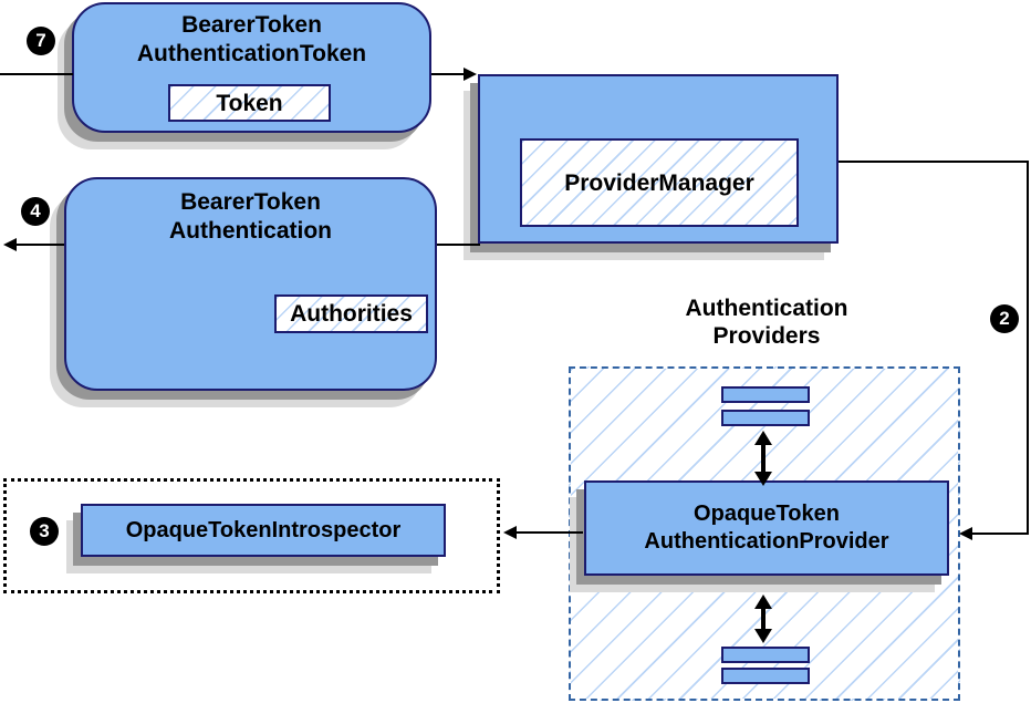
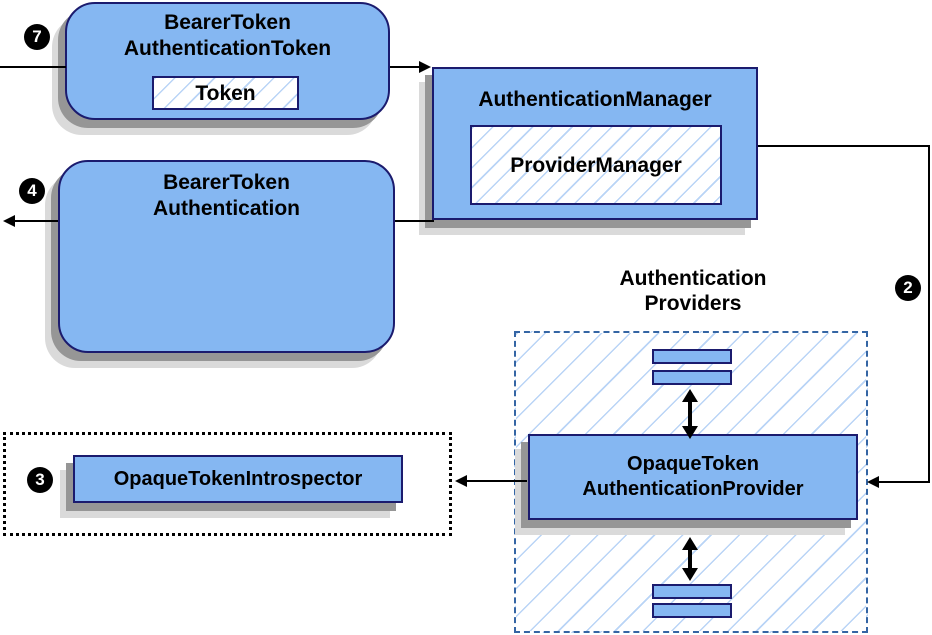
  7
  2
  3
  4
  BearerToken
  AuthenticationToken
  Token
+ AuthenticationManager
  ProviderManager
  BearerToken
  Authentication
- Authorities
  Authentication
  Providers
  OpaqueToken
  AuthenticationProvider
  OpaqueTokenIntrospector
